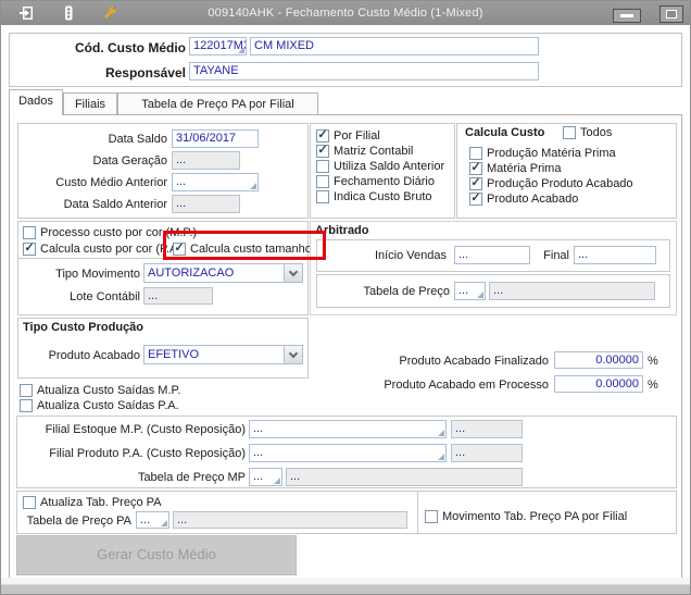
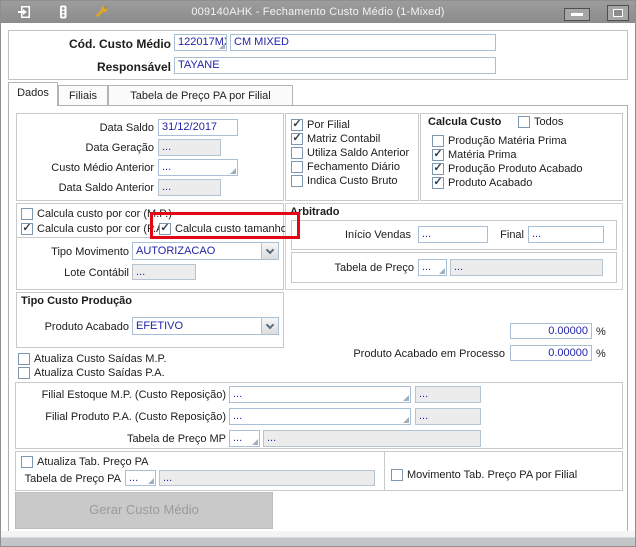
  009140AHK - Fechamento Custo Médio (1-Mixed)
  Cód. Custo Médio
  122017M
  CM MIXED
  Responsável
  TAYANE
  Dados
  Filiais
  Tabela de Preço PA por Filial
  Data Saldo
- 31/06/2017
+ 31/12/2017
  Data Geração
  ...
  Custo Médio Anterior
  ...
  Data Saldo Anterior
  ...
  ✓
  Por Filial
  ✓
  Matriz Contabil
  Utiliza Saldo Anterior
  Fechamento Diário
  Indica Custo Bruto
  Calcula Custo
  Todos
  Produção Matéria Prima
  ✓
  Matéria Prima
  ✓
  Produção Produto Acabado
  ✓
  Produto Acabado
- Processo custo por cor (M.P.)
+ Calcula custo por cor (M.P.)
  ✓
  Calcula custo por cor (P.
  ✓
  Calcula custo tamanho
  Tipo Movimento
  AUTORIZACAO
  Lote Contábil
  ...
  Arbitrado
  Início Vendas
  ...
  Final
  ...
  Tabela de Preço
  ...
  ...
  Tipo Custo Produção
  Produto Acabado
  EFETIVO
- Produto Acabado Finalizado
  0.00000
  %
  Produto Acabado em Processo
  0.00000
  %
  Atualiza Custo Saídas M.P.
  Atualiza Custo Saídas P.A.
  Filial Estoque M.P. (Custo Reposição)
  ...
  ...
  Filial Produto P.A. (Custo Reposição)
  ...
  ...
  Tabela de Preço MP
  ...
  ...
  Atualiza Tab. Preço PA
  Tabela de Preço PA
  ...
  ...
  Movimento Tab. Preço PA por Filial
  Gerar Custo Médio
